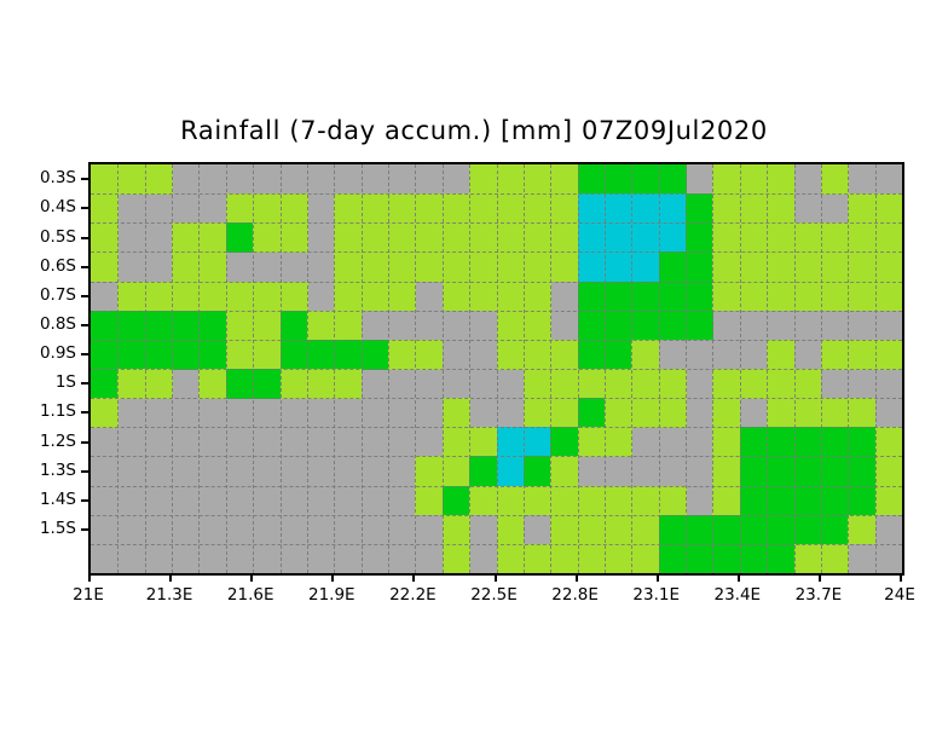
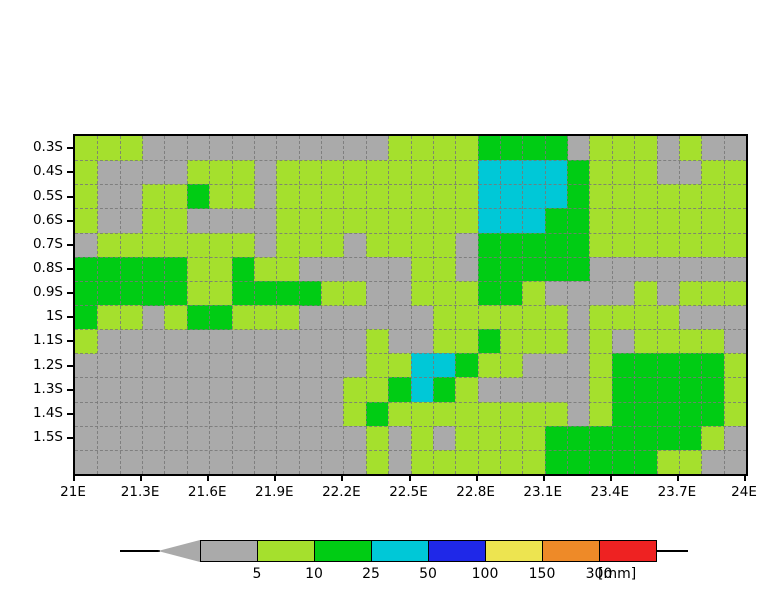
- Rainfall (7-day accum.) [mm] 07Z09Jul2020
  0.3S
  0.4S
  0.5S
  0.6S
  0.7S
  0.8S
  0.9S
  1S
  1.1S
  1.2S
  1.3S
  1.4S
  1.5S
  21E
  21.3E
  21.6E
  21.9E
  22.2E
  22.5E
  22.8E
  23.1E
  23.4E
  23.7E
  24E
+ 5
+ 10
+ 25
+ 50
+ 100
+ 150
+ 300
+ [mm]
